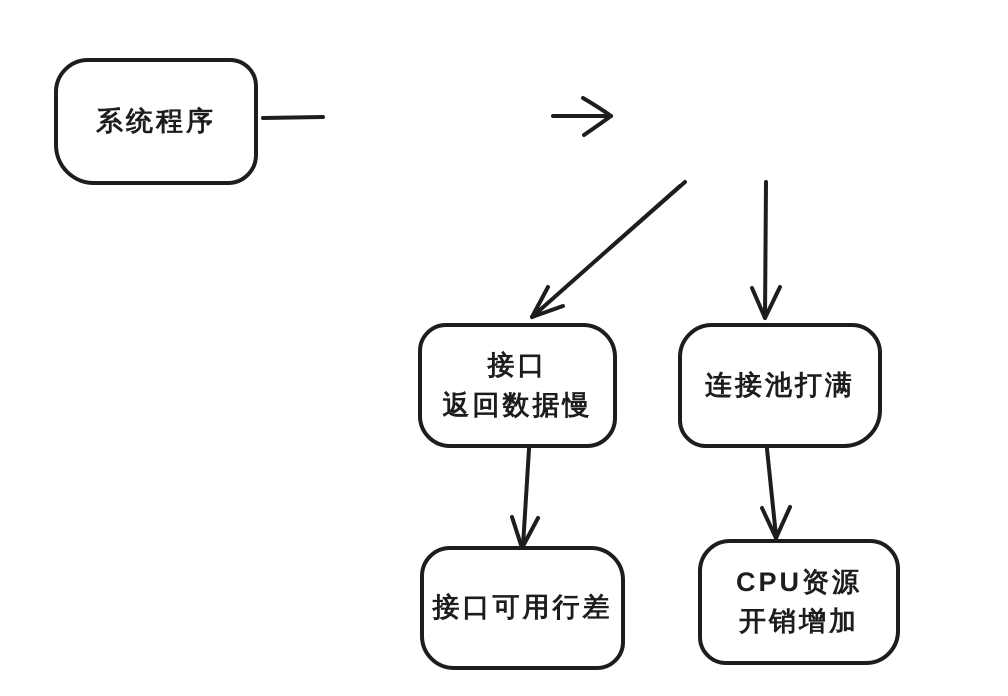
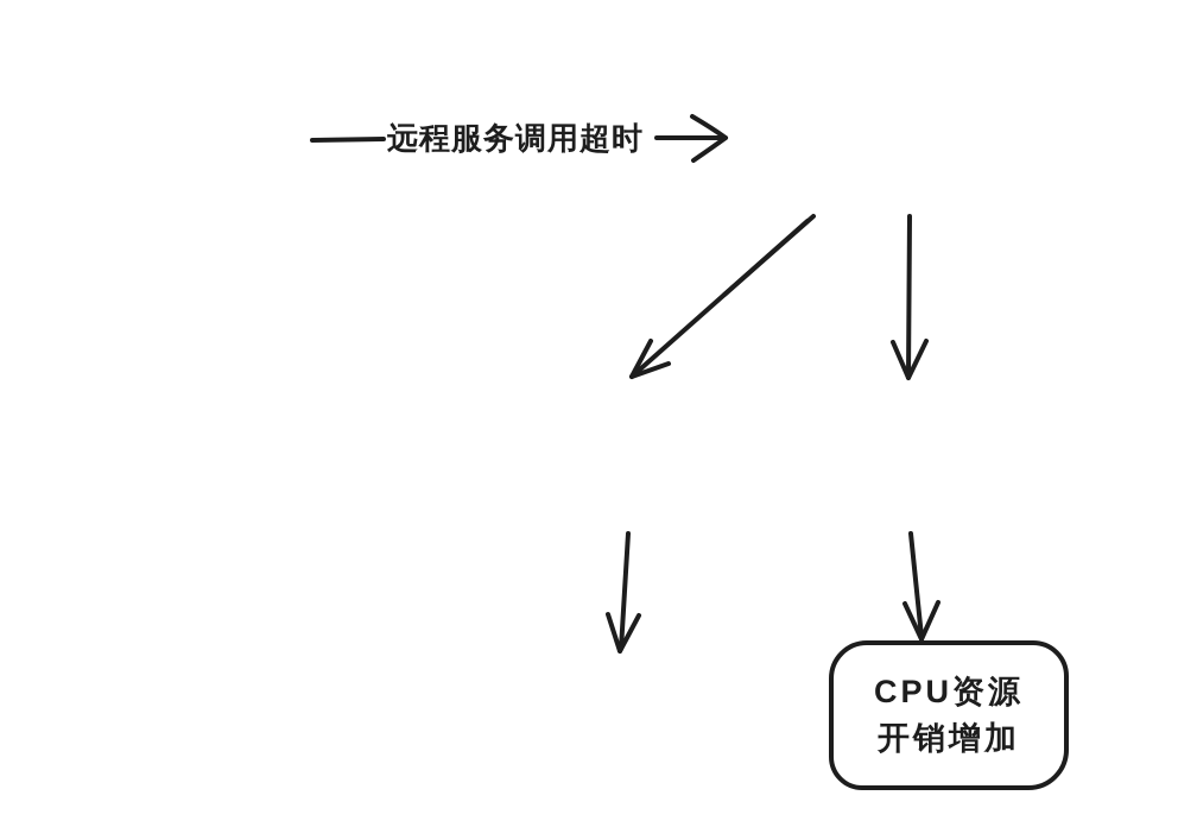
- 系统程序
- 接口
- 返回数据慢
- 连接池打满
- 接口可用行差
  CPU资源
  开销增加
+ 远程服务调用超时
